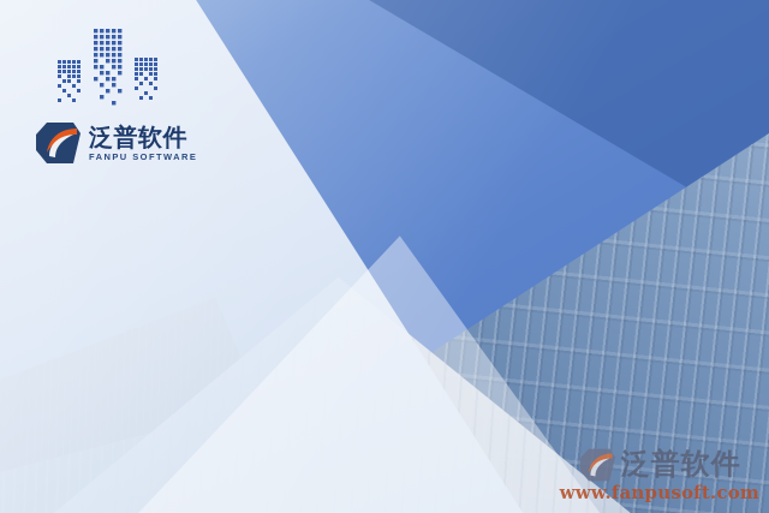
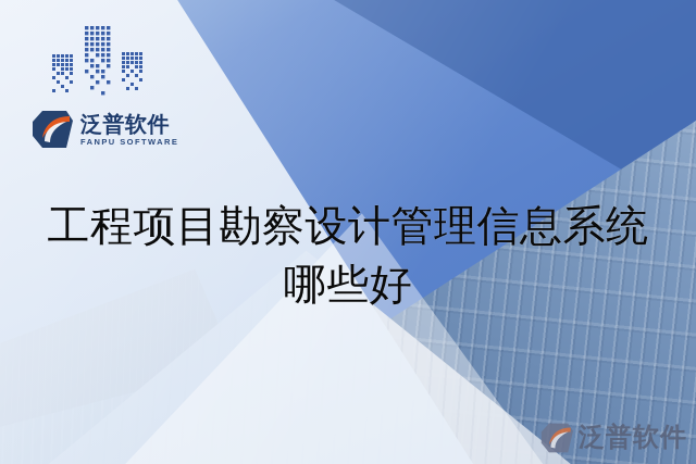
  泛普软件
  FANPU SOFTWARE
+ 工程项目勘察设计管理信息系统
+ 哪些好
  泛普软件
- www.fanpusoft.com
